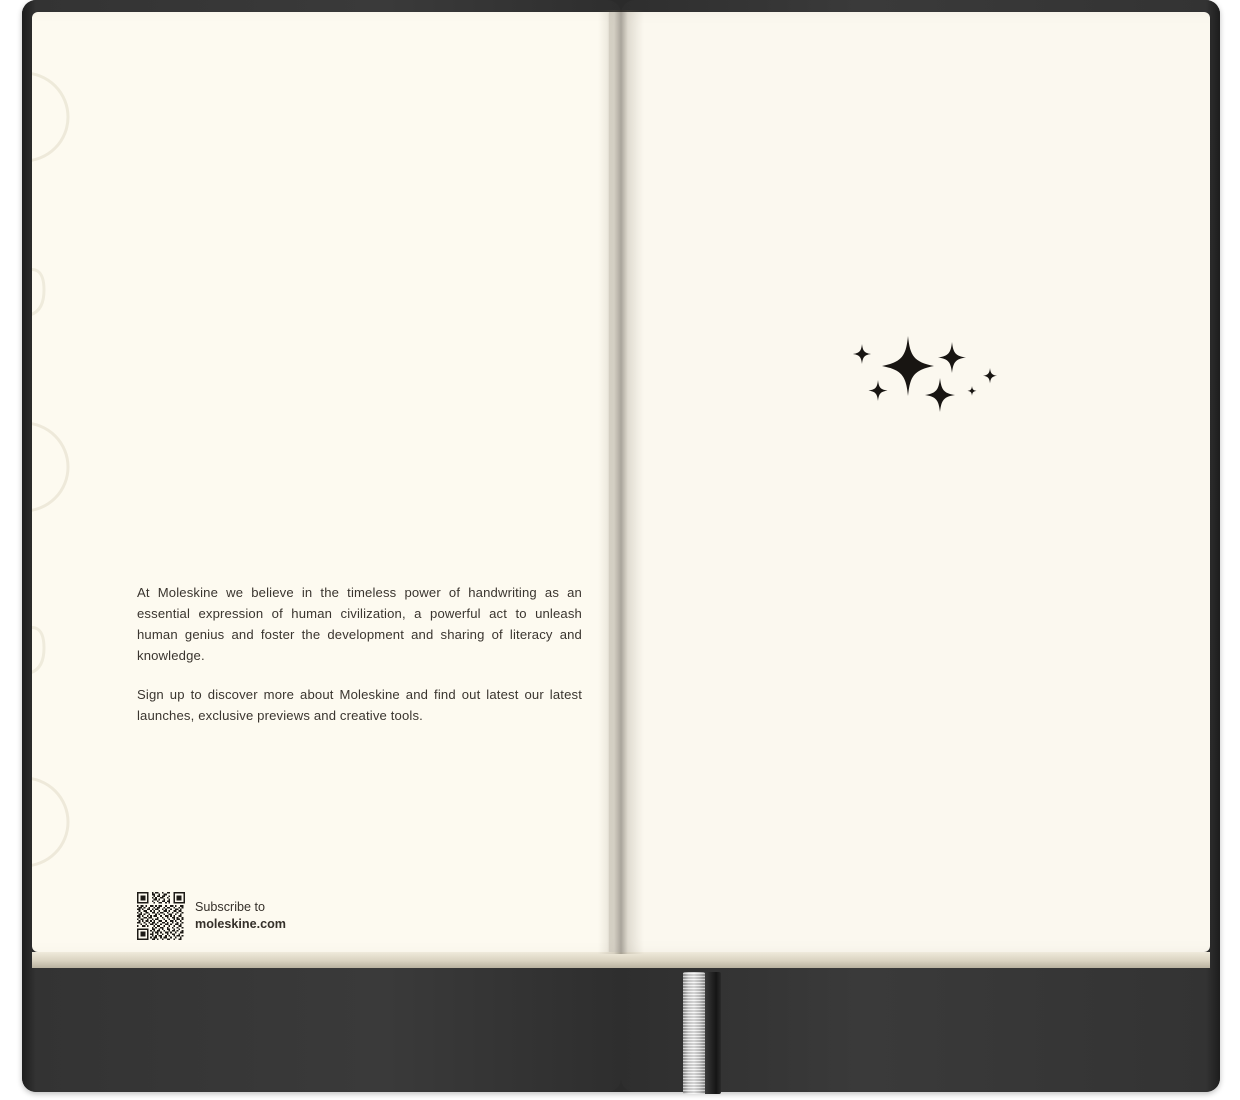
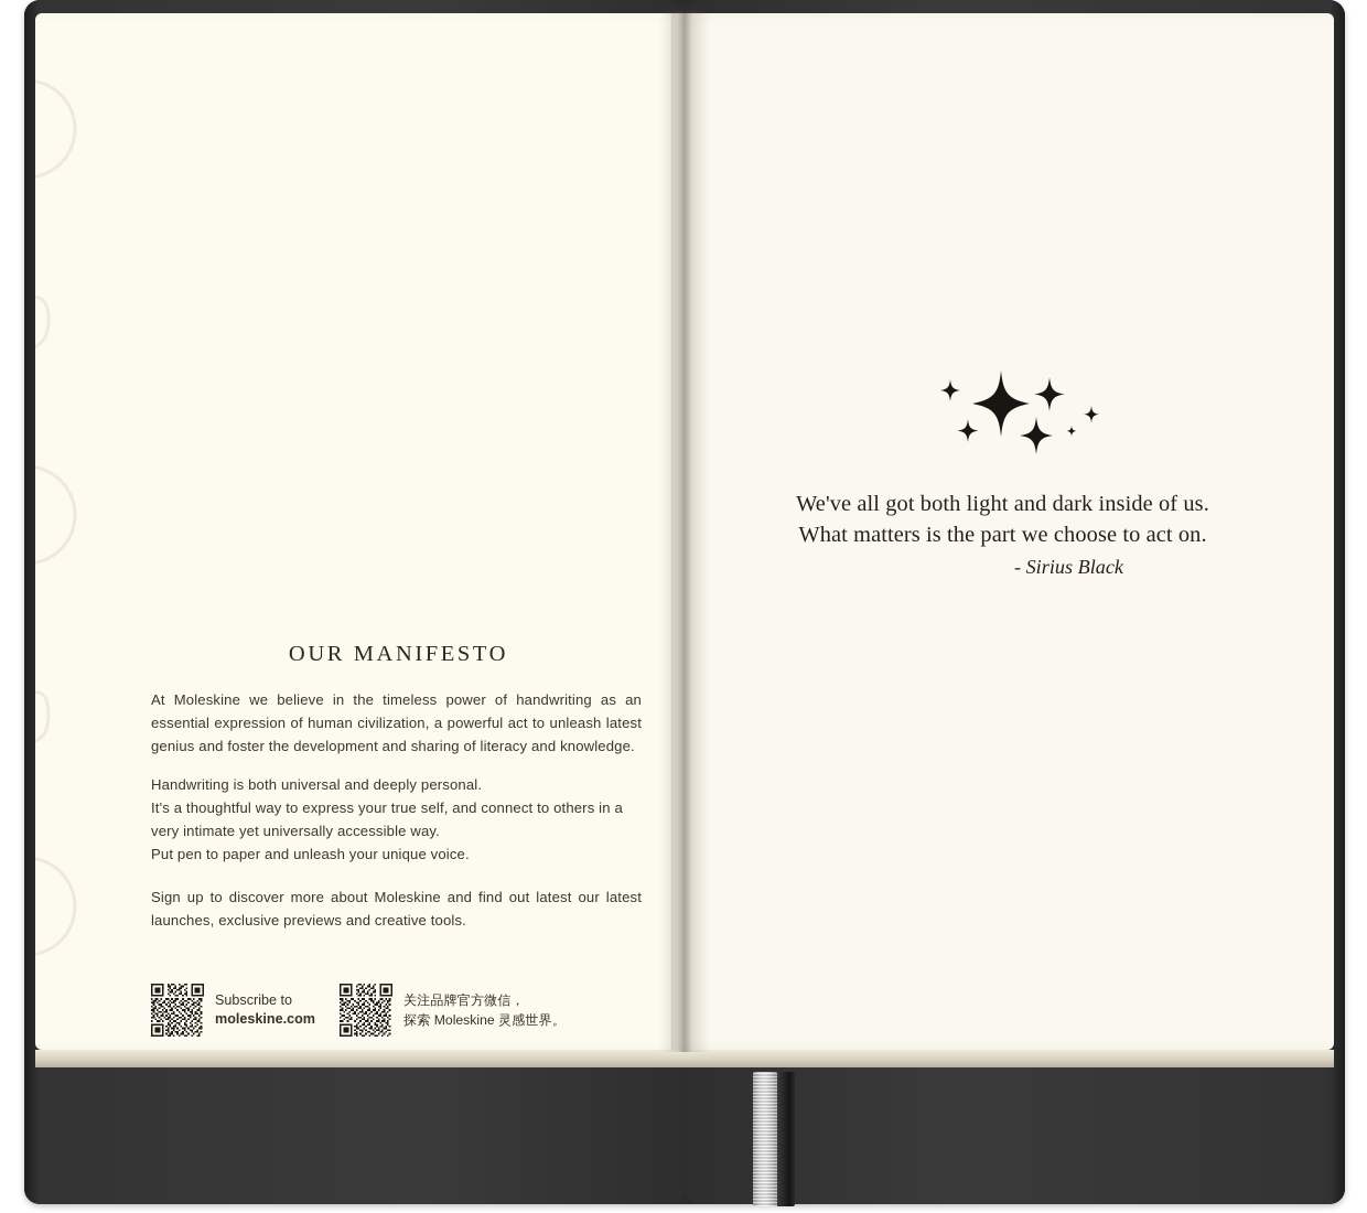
+ OUR MANIFESTO
- At Moleskine we believe in the timeless power of handwriting as an essential expression of human civilization, a powerful act to unleash human genius and foster the development and sharing of literacy and knowledge.
+ At Moleskine we believe in the timeless power of handwriting as an essential expression of human civilization, a powerful act to unleash latest genius and foster the development and sharing of literacy and knowledge.
+ Handwriting is both universal and deeply personal.
+ It's a thoughtful way to express your true self, and connect to others in a very intimate yet universally accessible way.
+ Put pen to paper and unleash your unique voice.
  Sign up to discover more about Moleskine and find out latest our latest launches, exclusive previews and creative tools.
  Subscribe to
  moleskine.com
+ 关注品牌官方微信，
+ 探索 Moleskine 灵感世界。
+ We've all got both light and dark inside of us.
+ What matters is the part we choose to act on.
+ - Sirius Black
